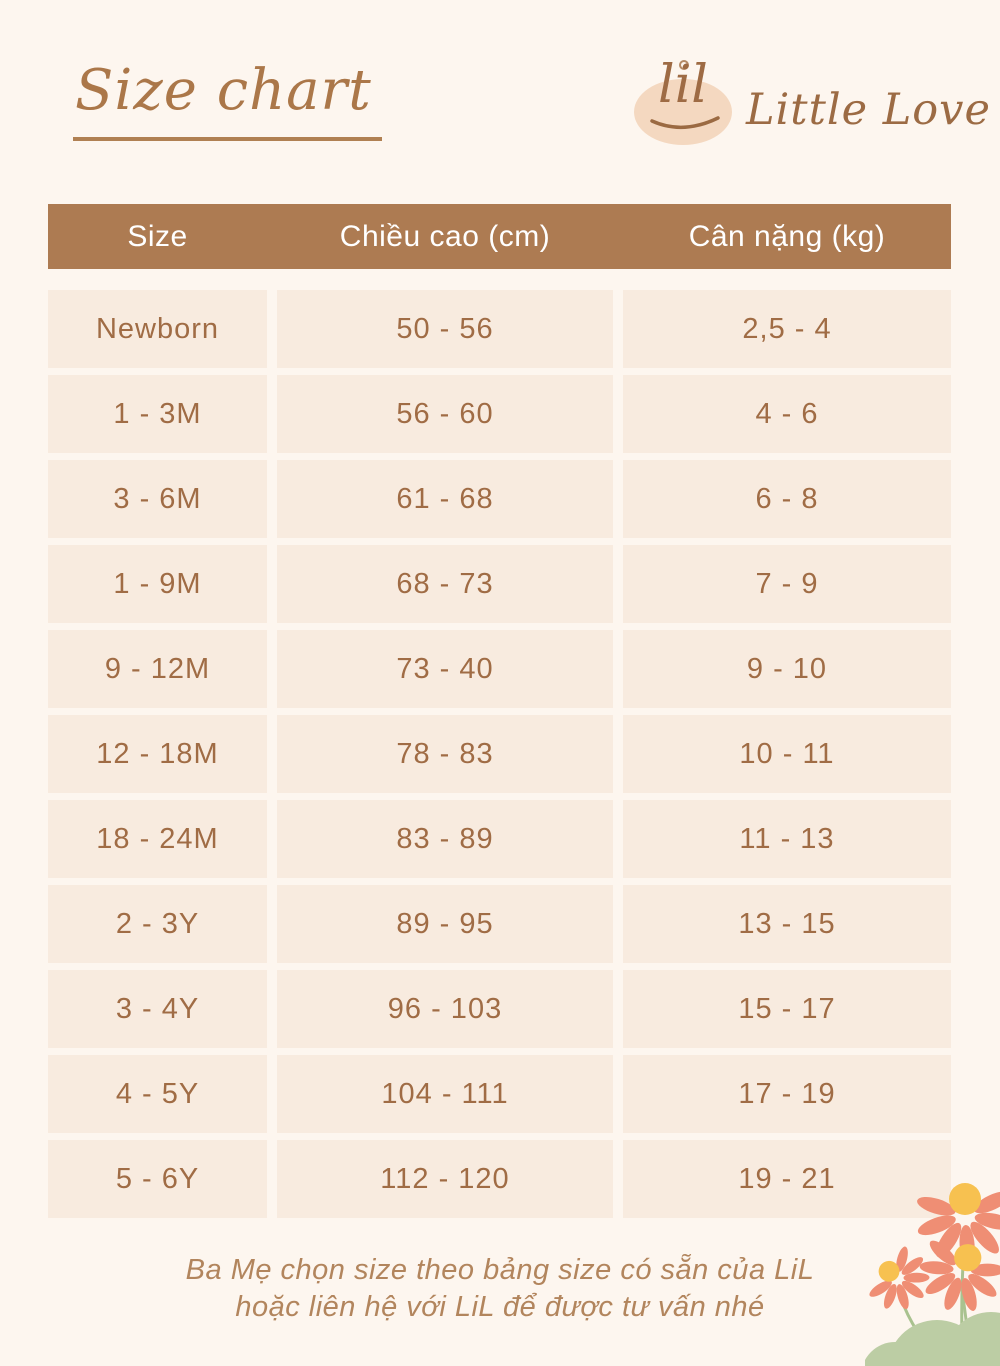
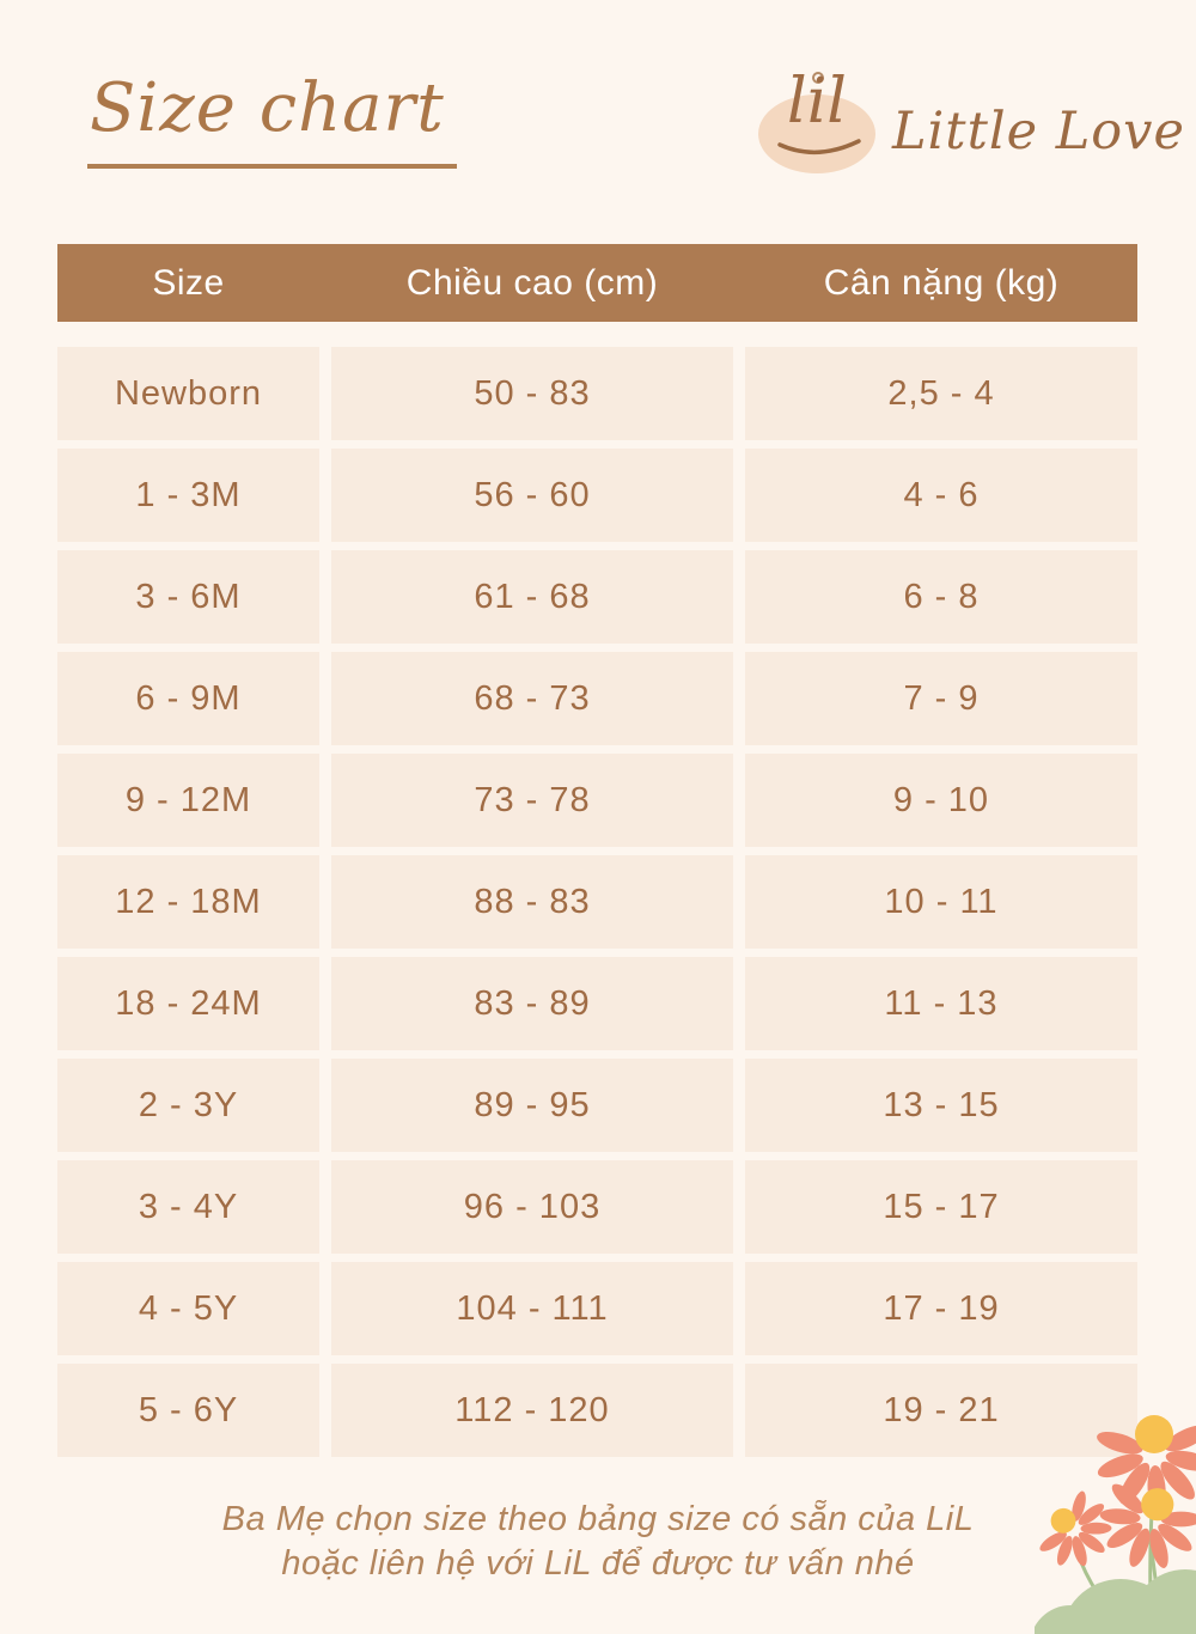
  Size chart
  lil
  Little Love
  Size
  Chiều cao (cm)
  Cân nặng (kg)
  Newborn
- 50 - 56
+ 50 - 83
  2,5 - 4
  1 - 3M
  56 - 60
  4 - 6
  3 - 6M
  61 - 68
  6 - 8
- 1 - 9M
+ 6 - 9M
  68 - 73
  7 - 9
  9 - 12M
- 73 - 40
+ 73 - 78
  9 - 10
  12 - 18M
- 78 - 83
+ 88 - 83
  10 - 11
  18 - 24M
  83 - 89
  11 - 13
  2 - 3Y
  89 - 95
  13 - 15
  3 - 4Y
  96 - 103
  15 - 17
  4 - 5Y
  104 - 111
  17 - 19
  5 - 6Y
  112 - 120
  19 - 21
  Ba Mẹ chọn size theo bảng size có sẵn của LiL
  hoặc liên hệ với LiL để được tư vấn nhé
